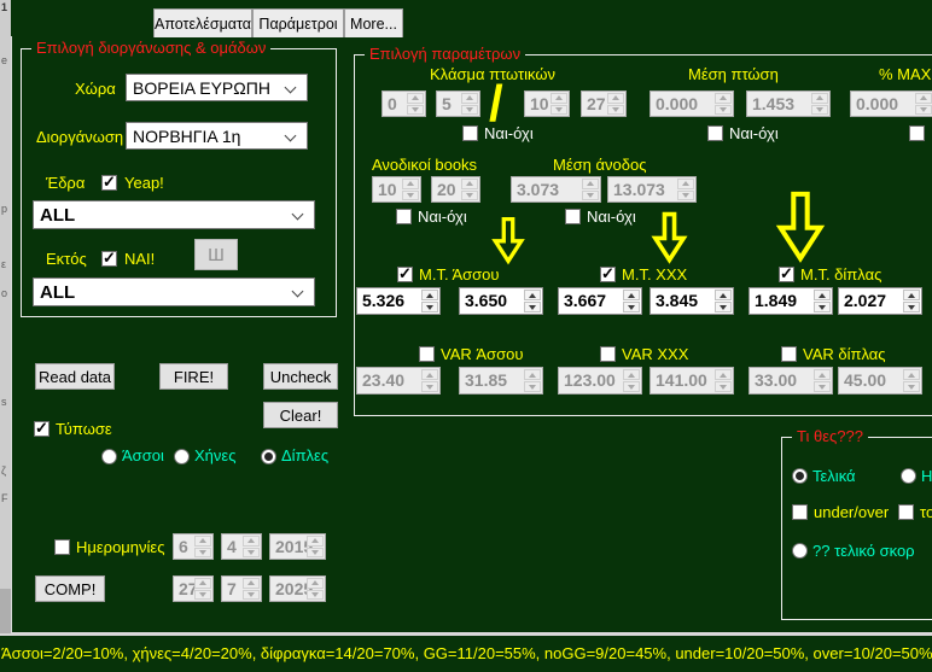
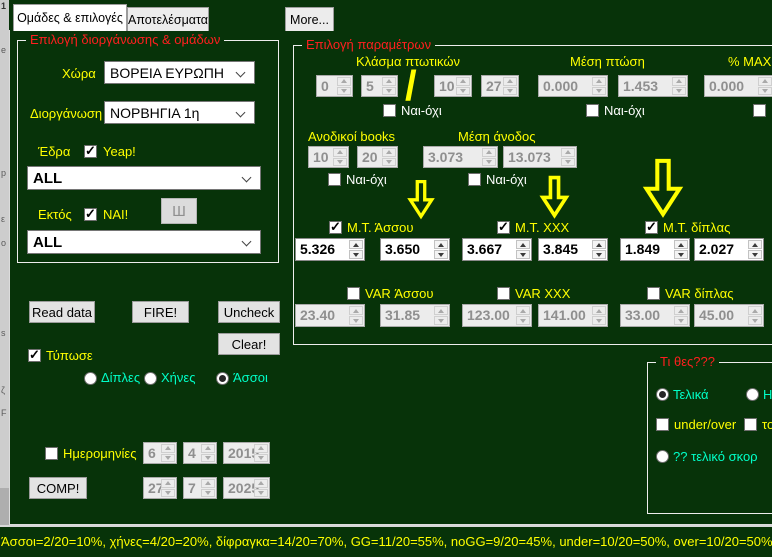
  1
  e
  p
  ε
  o
  s
  ζ
  F
+ Ομάδες & επιλογές
  Αποτελέσματα
- Παράμετροι
  More...
  Επιλογή διοργάνωσης & ομάδων
  Χώρα
  ΒΟΡΕΙΑ ΕΥΡΩΠΗ
  Διοργάνωση
  ΝΟΡΒΗΓΙΑ 1η
  Έδρα
  Yeap!
  ALL
  Εκτός
  ΝΑΙ!
  Ш
  ALL
  Read data
  FIRE!
  Uncheck
  Clear!
  Τύπωσε
- Άσσοι
+ Δίπλες
  Χήνες
- Δίπλες
+ Άσσοι
  Ημερομηνίες
  6
  4
  201
  COMP!
  27
  7
  202
  Επιλογή παραμέτρων
  Κλάσμα πτωτικών
  0
  5
  /
  10
  27
  Μέση πτώση
  0.000
  1.453
  % MAX
  0.000
  Ναι-όχι
  Ναι-όχι
  Ανοδικοί books
  10
  20
  Μέση άνοδος
  3.073
  13.073
  Ναι-όχι
  Ναι-όχι
  Μ.Τ. Άσσου
  Μ.Τ. XXX
  Μ.Τ. δίπλας
  5.326
  3.650
  3.667
  3.845
  1.849
  2.027
  VAR Άσσου
  VAR XXX
  VAR δίπλας
  23.40
  31.85
  123.00
  141.00
  33.00
  45.00
  Τι θες???
  Τελικά
  Η
  under/over
  το
  ?? τελικό σκορ
  Άσσοι=2/20=10%, χήνες=4/20=20%, δίφραγκα=14/20=70%, GG=11/20=55%, noGG=9/20=45%, under=10/20=50%, over=10/20=50%
